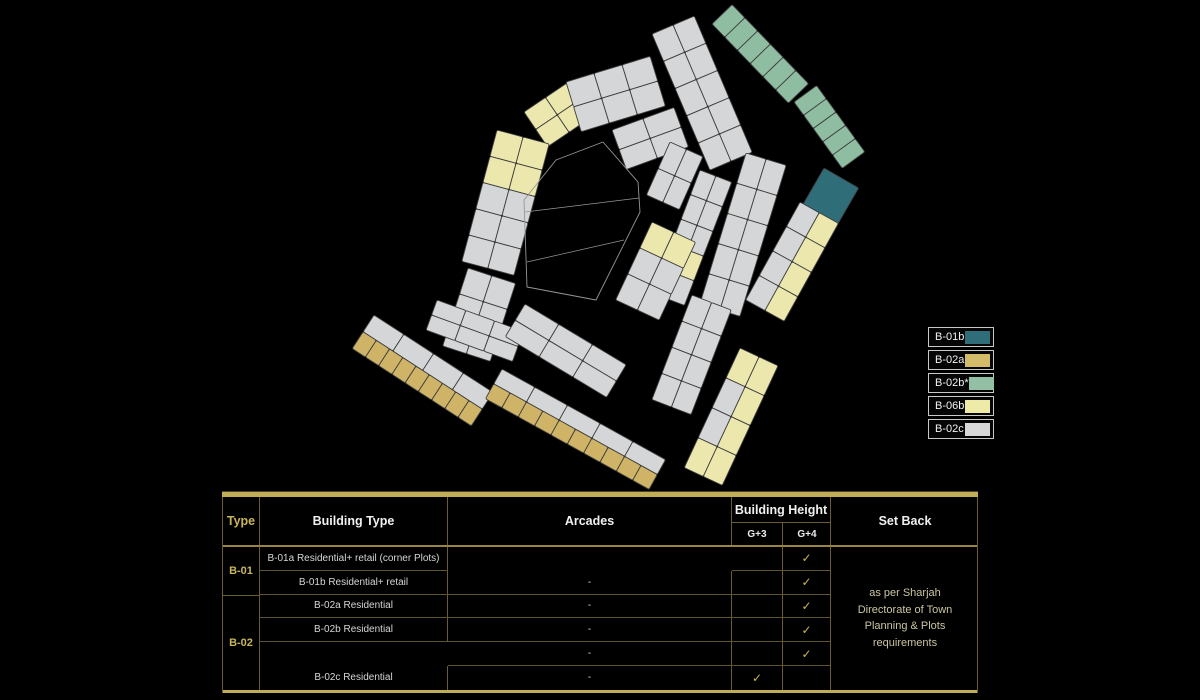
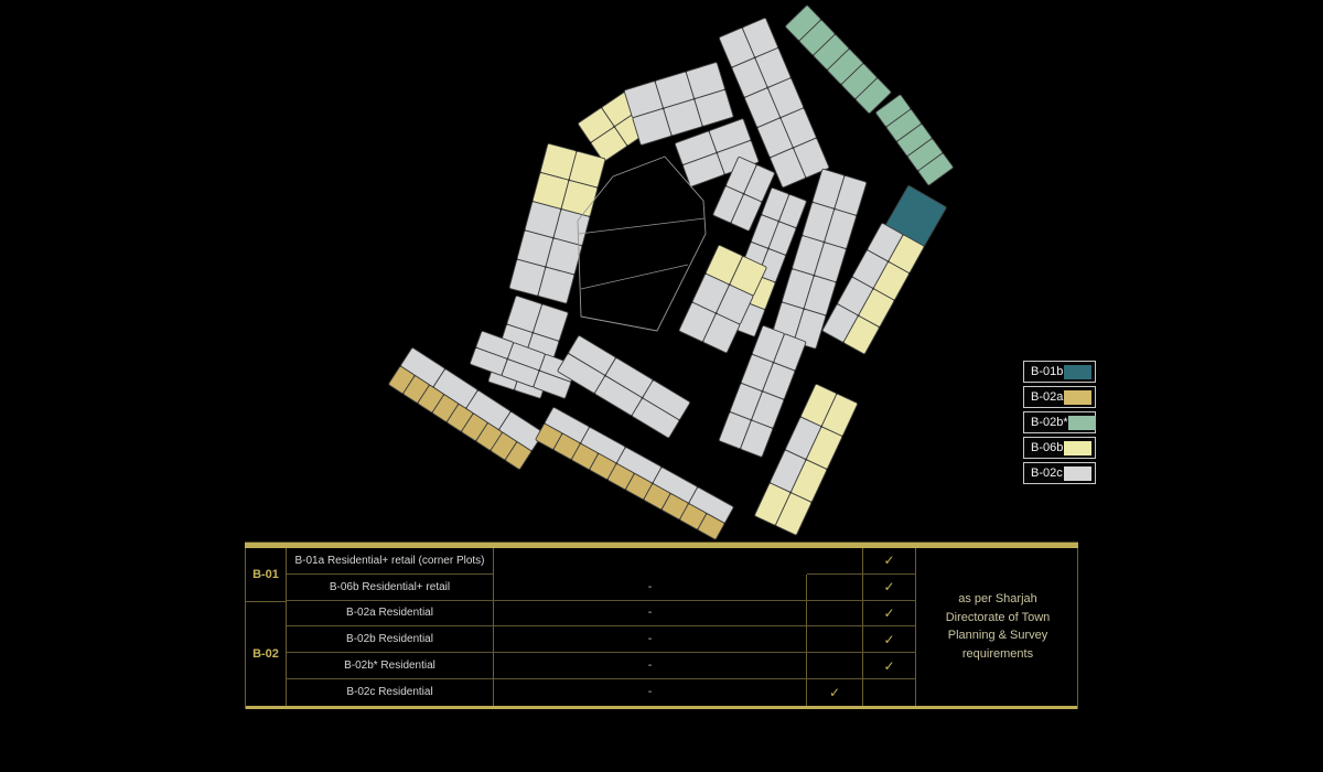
  B-01b
  B-02a
  B-02b*
  B-06b
  B-02c
- Type
- Building Type
- Arcades
- Building Height
- G+3
- G+4
- Set Back
  B-01
  B-02
  B-01a Residential+ retail (corner Plots)
  ✓
- B-01b Residential+ retail
+ B-06b Residential+ retail
  -
  ✓
  B-02a Residential
  -
  ✓
  B-02b Residential
  -
  ✓
+ B-02b* Residential
  -
  ✓
  B-02c Residential
  -
  ✓
- as per Sharjah Directorate of Town Planning & Plots requirements
+ as per Sharjah Directorate of Town Planning & Survey requirements
